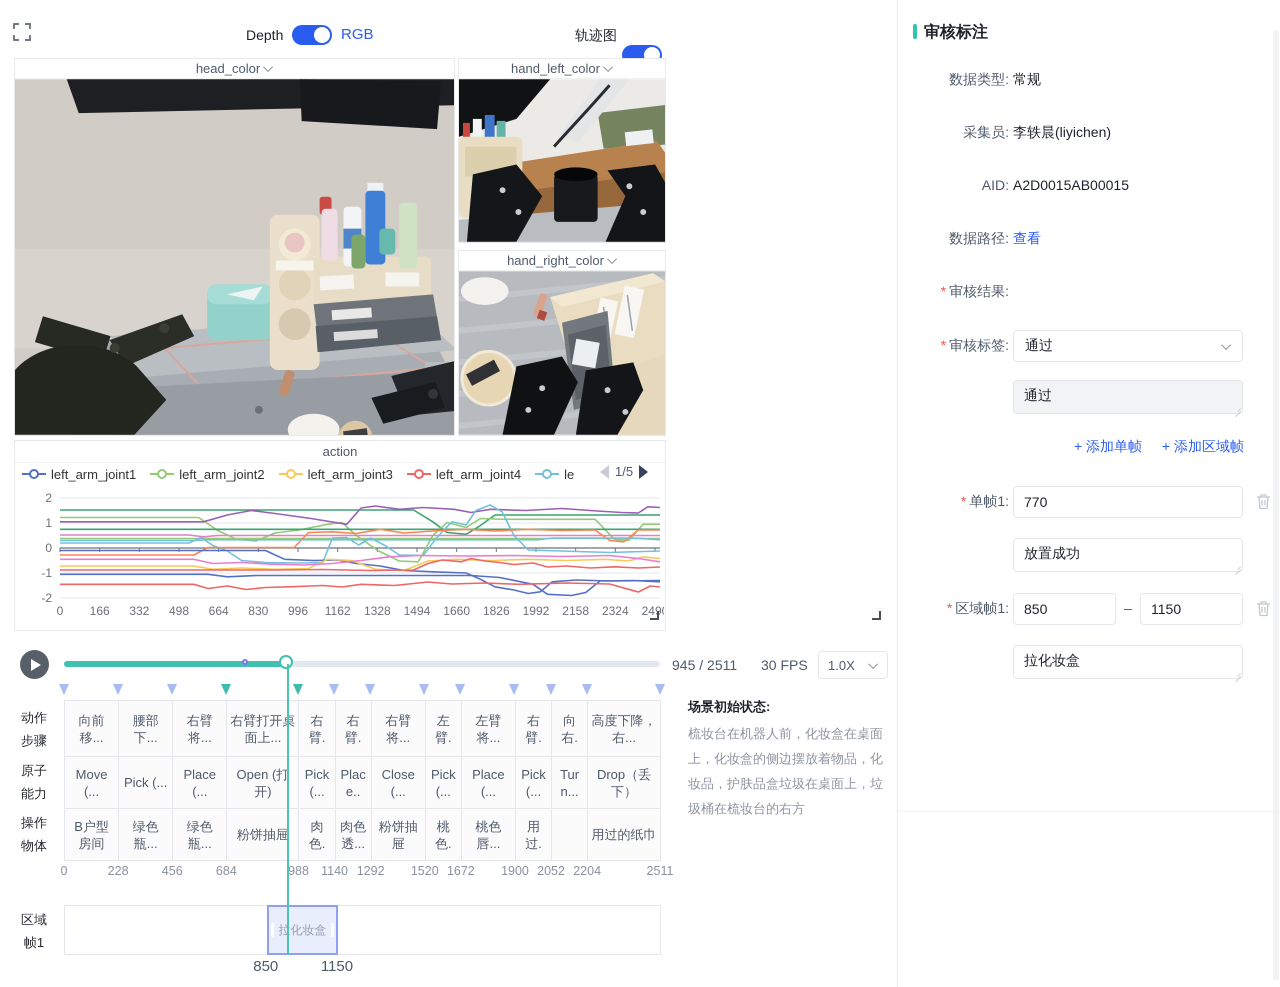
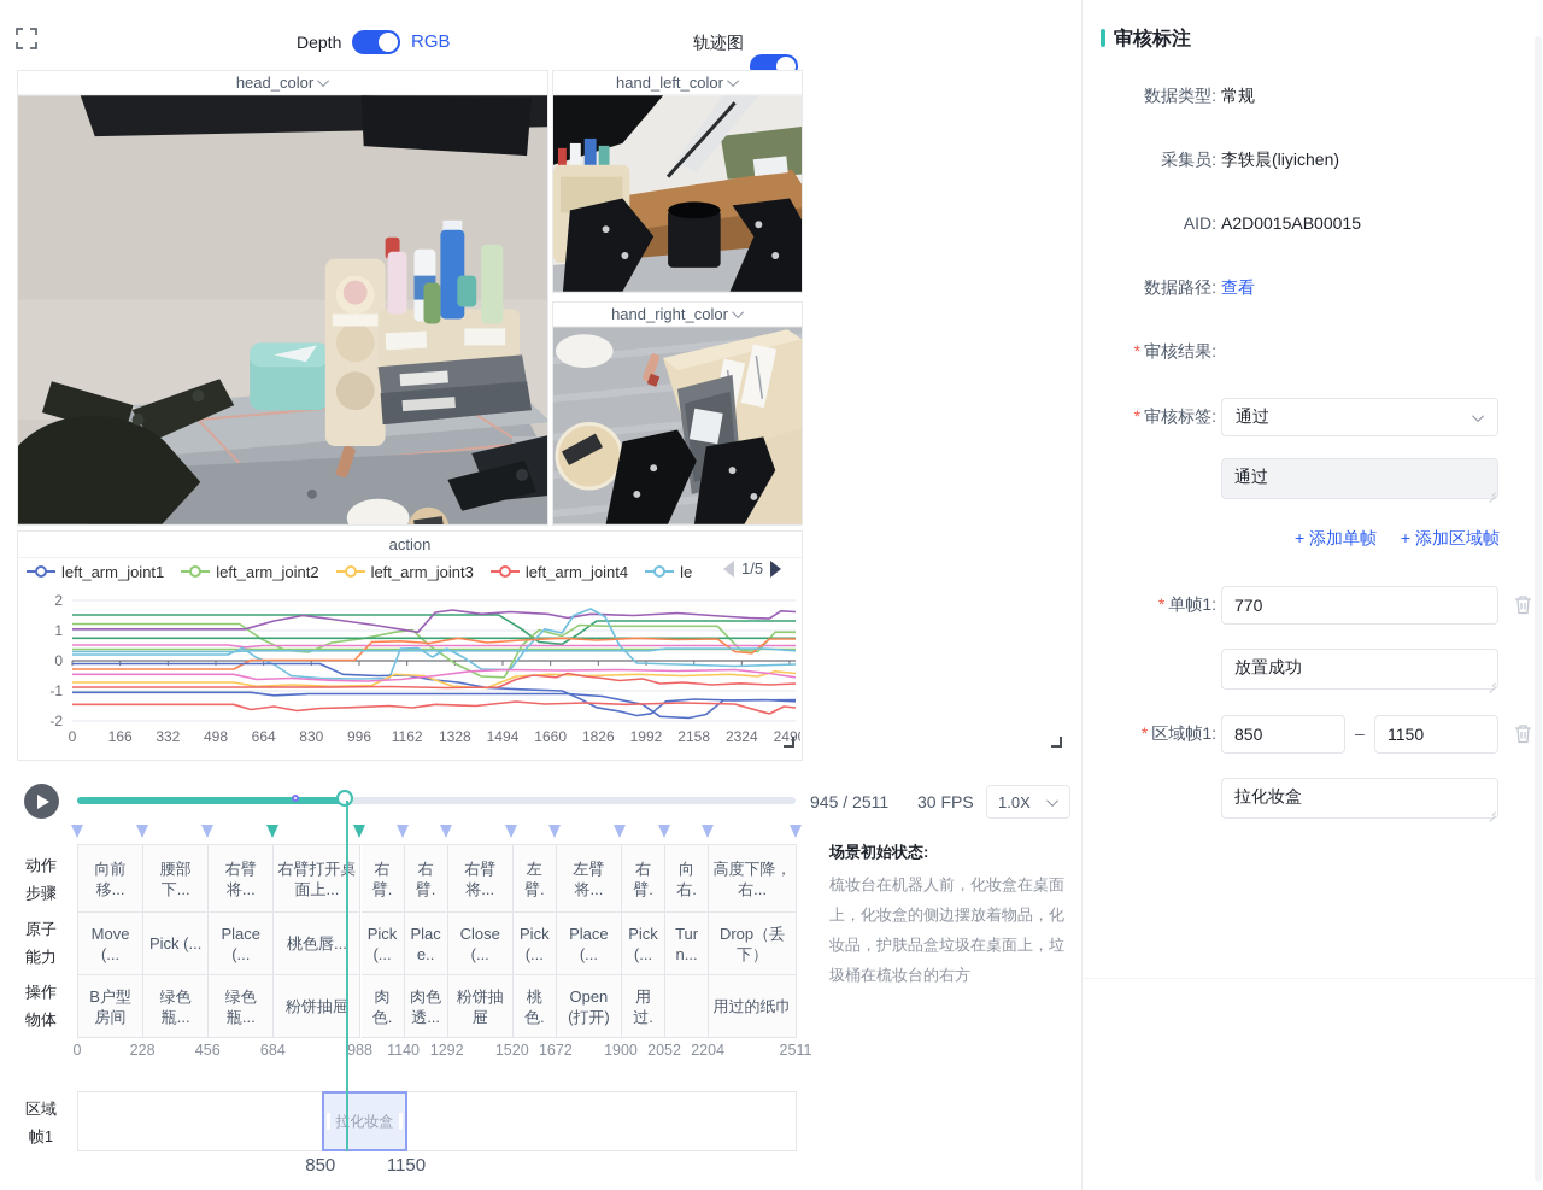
  Depth
  RGB
  轨迹图
  head_color
  hand_left_color
  hand_right_color
  action
  left_arm_joint1
  left_arm_joint2
  left_arm_joint3
  left_arm_joint4
  le
  1/5
  2
  1
  0
  -1
  -2
  0
  166
  332
  498
  664
  830
  996
  1162
  1328
  1494
  1660
  1826
  1992
  2158
  2324
  249
  945 / 2511
  30 FPS
  1.0X
  向前移...
  腰部下...
  右臂将...
  右臂打开面上...
  右臂.
  右臂.
  右臂将...
  左臂.
  左臂将...
  右臂.
  向右.
  高度下降，右...
  Move (...
  Pick (...
  Place (...
- Open (打开)
+ 桃色唇...
  Pick (...
  Place..
  Close (...
  Pick (...
  Place (...
  Pick (...
  Turn...
  Drop（丢下）
  B户型房间
  绿色瓶...
  绿色瓶...
  粉饼抽屉
  肉色.
  肉色透...
  粉饼抽屉
  桃色.
- 桃色唇...
+ Open (打开)
  用过.
  用过的纸巾
  动作步骤
  原子能力
  操作物体
  0
  228
  456
  684
  988
  1140
  1292
  1520
  1672
  1900
  2052
  2204
  2511
  区域帧1
  拉化妆盒
  850
  1150
  场景初始状态:
  梳妆台在机器人前，化妆盒在桌面上，化妆盒的侧边摆放着物品，化妆品，护肤品盒垃圾在桌面上，垃圾桶在梳妆台的右方
  审核标注
  数据类型:
  常规
  采集员:
  李轶晨(liyichen)
  AID:
  A2D0015AB00015
  数据路径:
  查看
  * 审核结果:
  * 审核标签:
  通过
  通过
  + 添加单帧 + 添加区域帧
  * 单帧1:
  770
  放置成功
  * 区域帧1:
  850
  –
  1150
  拉化妆盒
